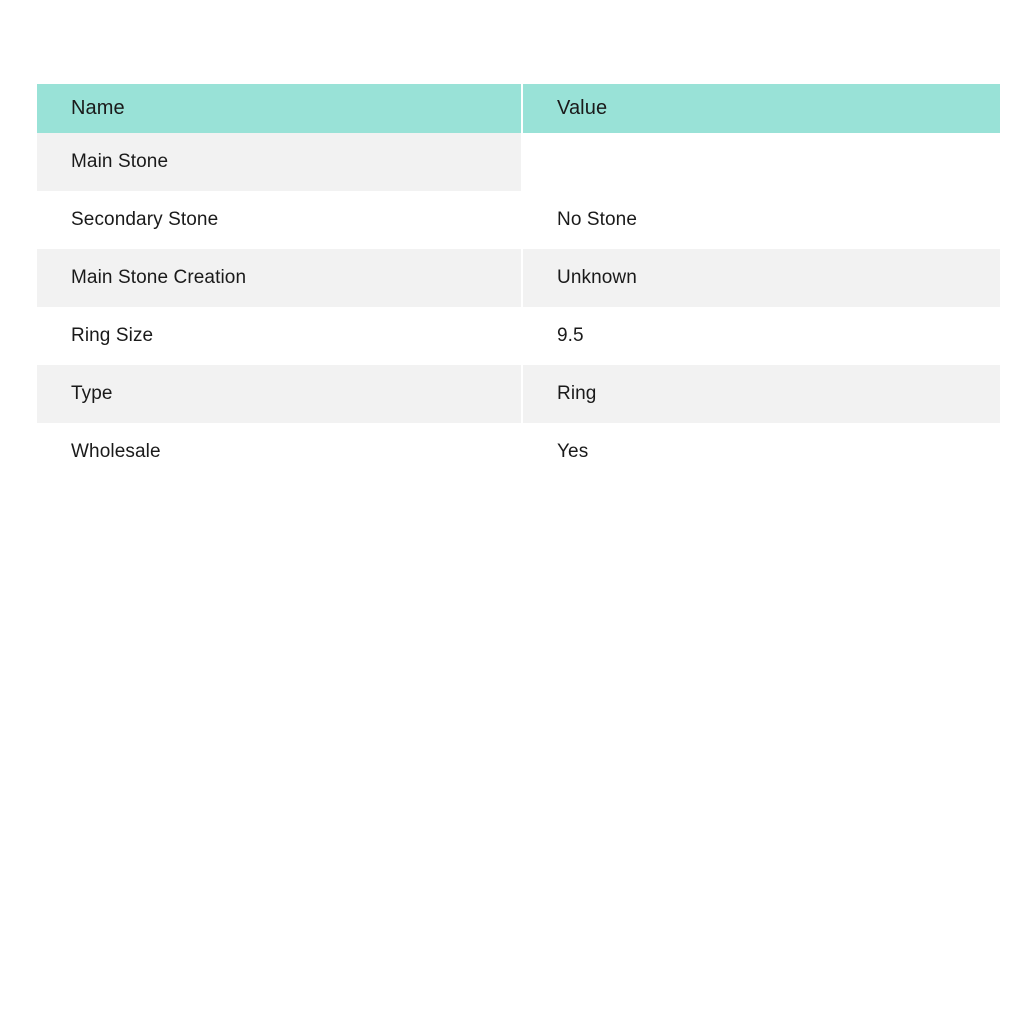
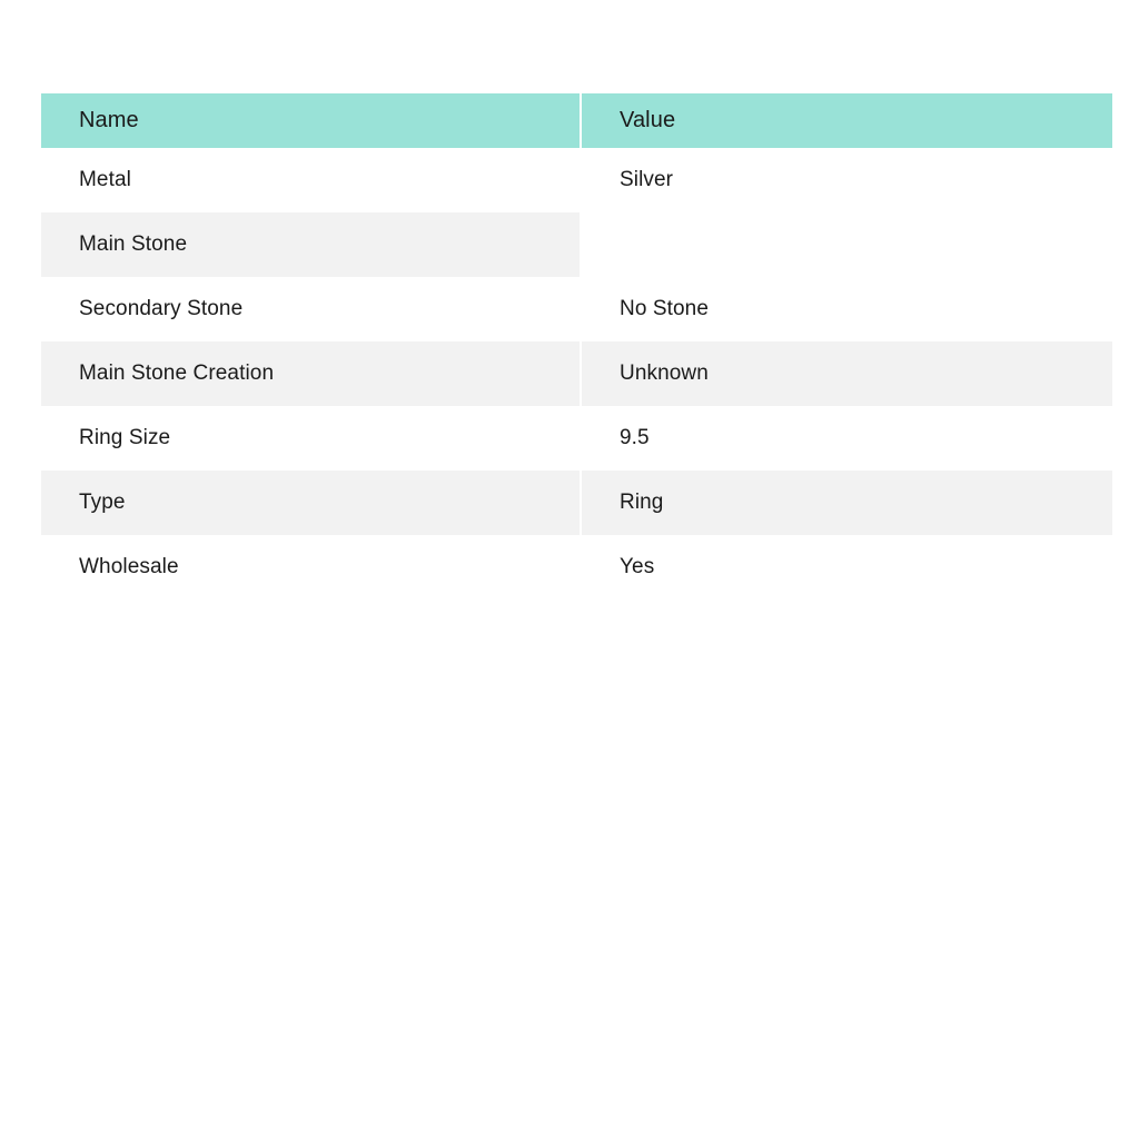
  Name
  Value
+ Metal
+ Silver
  Main Stone
  Secondary Stone
  No Stone
  Main Stone Creation
  Unknown
  Ring Size
  9.5
  Type
  Ring
  Wholesale
  Yes
